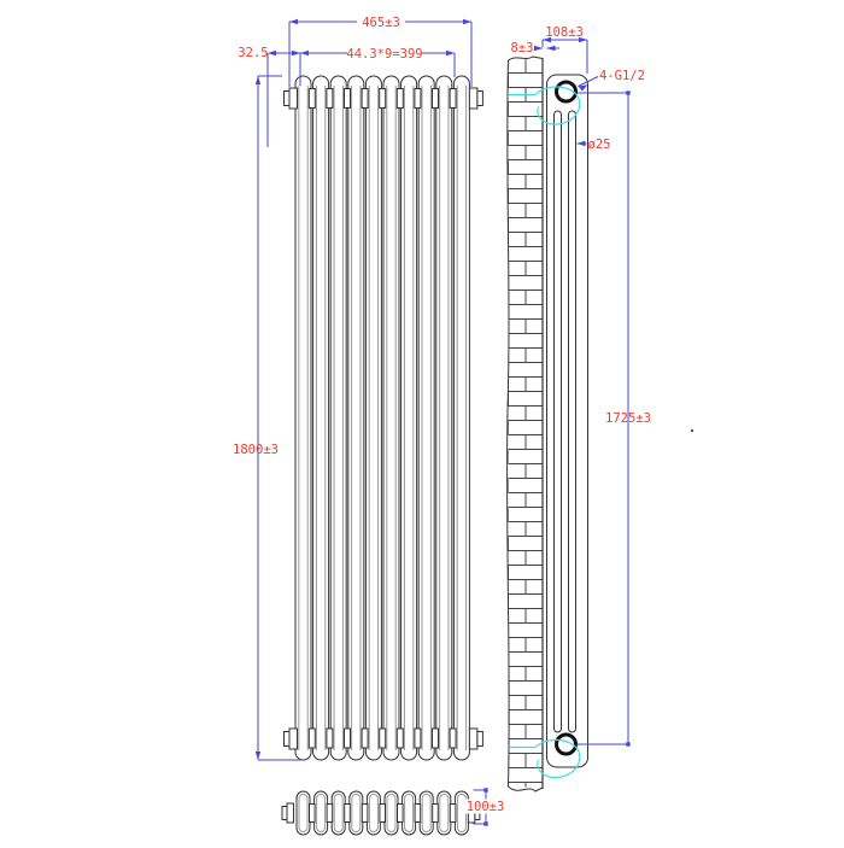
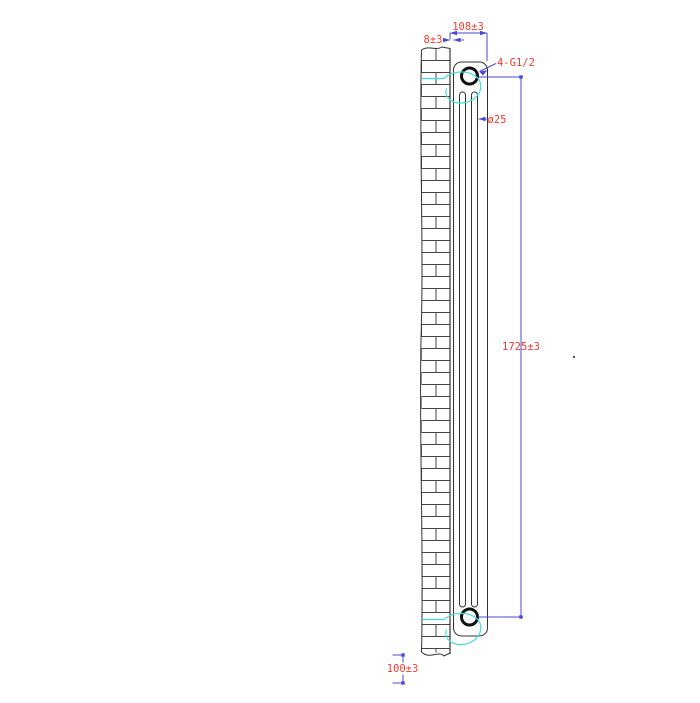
- 465±3
- 44.3*9=399
- 32.5
- 1800±3
  108±3
  8±3
  4-G1/2
  ø25
  1725±3
  100±3
